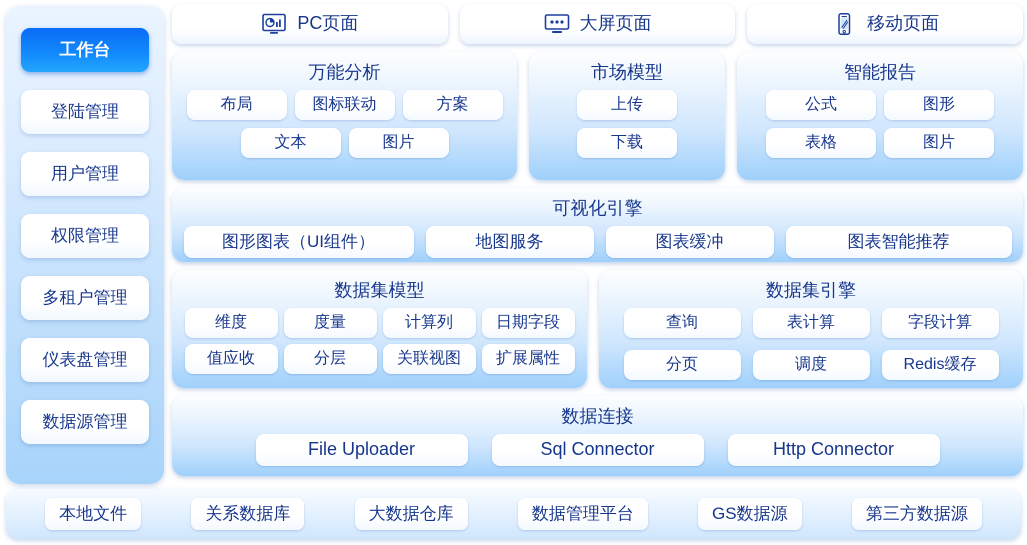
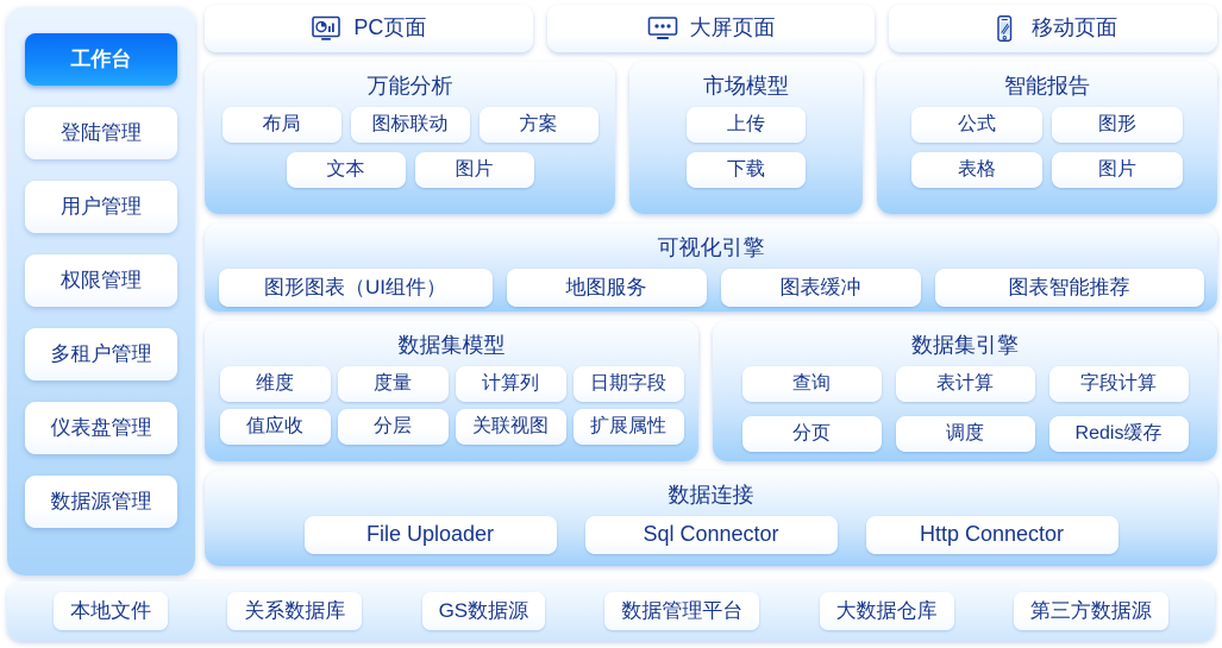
  工作台
  登陆管理
  用户管理
  权限管理
  多租户管理
  仪表盘管理
  数据源管理
  PC页面
  大屏页面
  移动页面
  万能分析
  布局
  图标联动
  方案
  文本
  图片
  市场模型
  上传
  下载
  智能报告
  公式
  图形
  表格
  图片
  可视化引擎
  图形图表（UI组件）
  地图服务
  图表缓冲
  图表智能推荐
  数据集模型
  维度
  度量
  计算列
  日期字段
  值应收
  分层
  关联视图
  扩展属性
  数据集引擎
  查询
  表计算
  字段计算
  分页
  调度
  Redis缓存
  数据连接
  File Uploader
  Sql Connector
  Http Connector
  本地文件
  关系数据库
- 大数据仓库
+ GS数据源
  数据管理平台
- GS数据源
+ 大数据仓库
  第三方数据源
